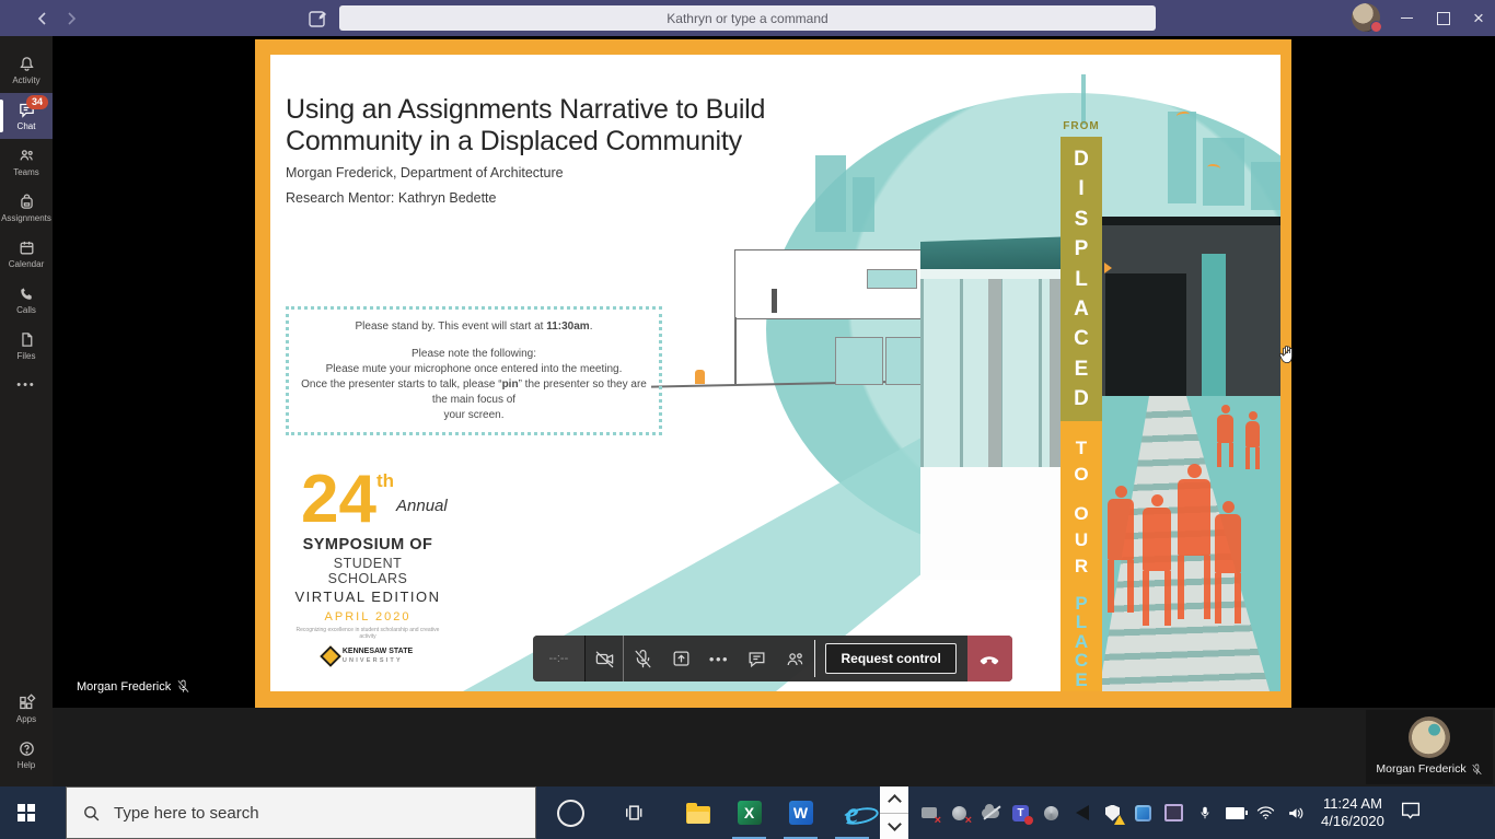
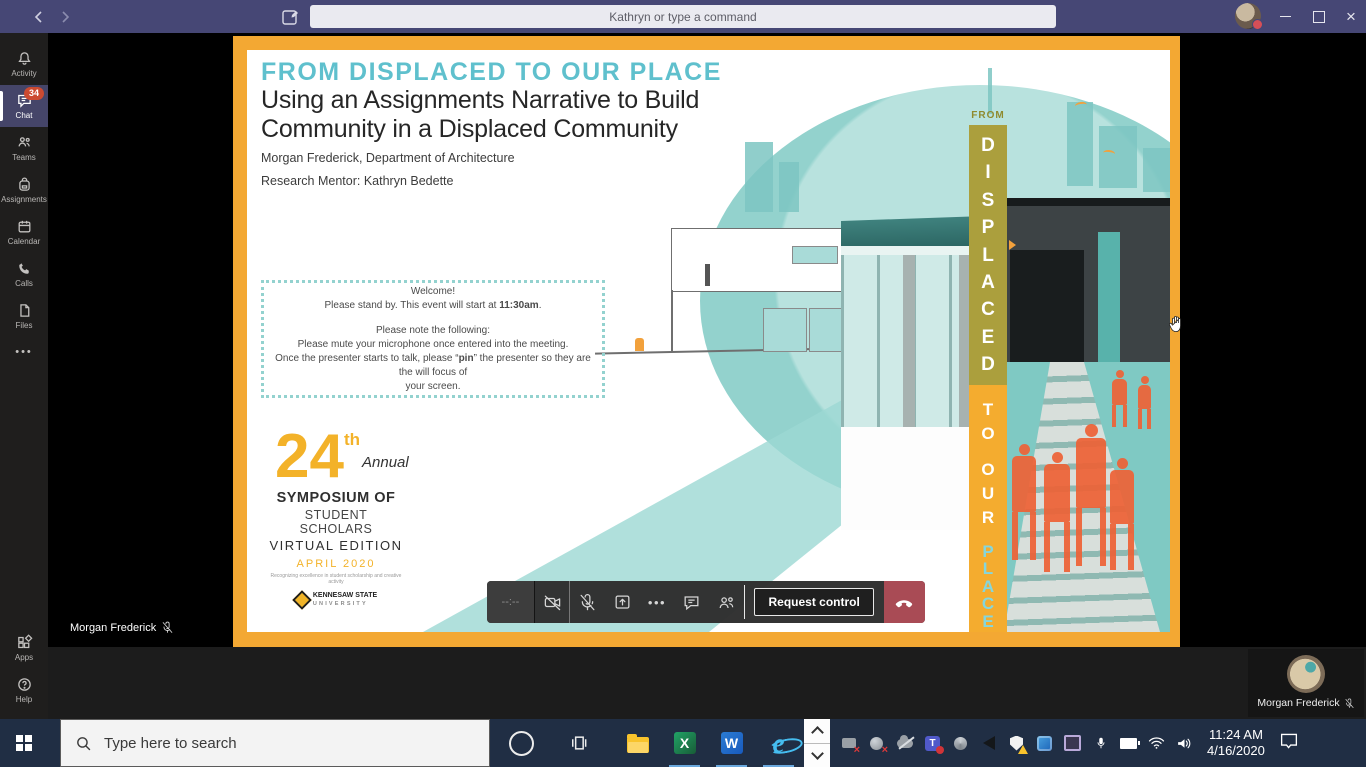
  Kathryn or type a command
  ×
  Activity
  34
  Chat
  Teams
  Assignments
  Calendar
  Calls
  Files
  •••
  Apps
  Help
  FROM
  D
  I
  S
  P
  L
  A
  C
  E
  D
  T
  O
  O
  U
  R
  P
  L
  A
  C
  E
+ FROM DISPLACED TO OUR PLACE
  Using an Assignments Narrative to Build
  Community in a Displaced Community
  Morgan Frederick, Department of Architecture
  Research Mentor: Kathryn Bedette
+ Welcome!
  Please stand by. This event will start at 11:30am.
  Please note the following:
  Please mute your microphone once entered into the meeting.
- Once the presenter starts to talk, please “pin” the presenter so they are the main focus of
+ Once the presenter starts to talk, please “pin” the presenter so they are the will focus of
  your screen.
  24
  th
  Annual
  SYMPOSIUM OF
  STUDENT SCHOLARS
  VIRTUAL EDITION
  APRIL 2020
  --:--
  •••
  Request control
  Morgan Frederick
  Morgan Frederick
  Type here to search
  X
  W
  e
  ×
  ×
  T
  11:24 AM
  4/16/2020
